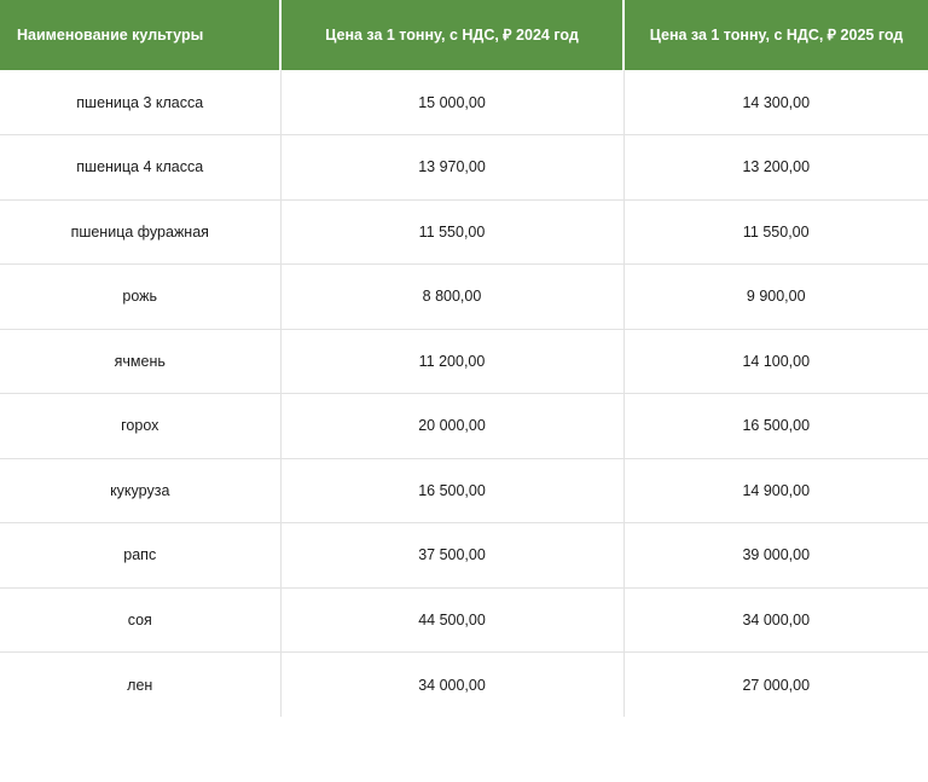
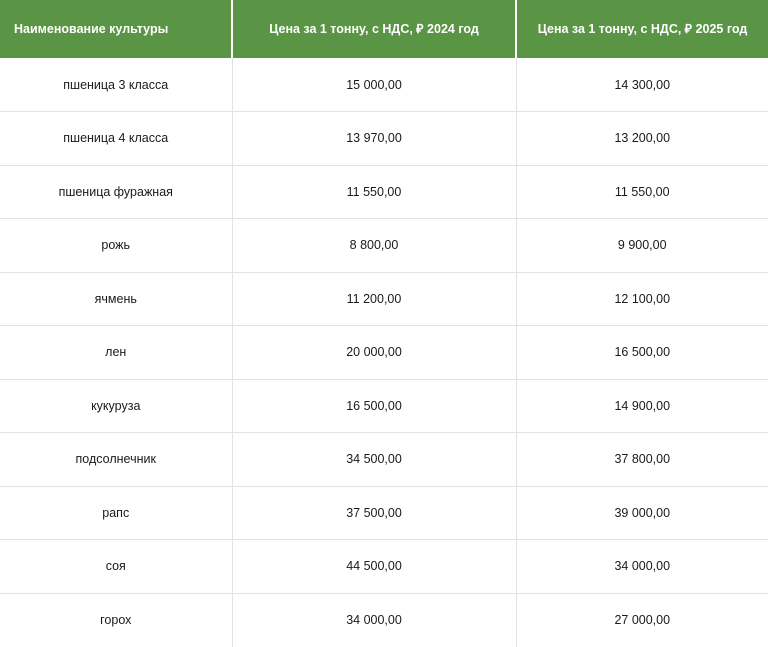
  Наименование культуры	Цена за 1 тонну, с НДС, ₽ 2024 год	Цена за 1 тонну, с НДС, ₽ 2025 год
  пшеница 3 класса	15 000,00	14 300,00
  пшеница 4 класса	13 970,00	13 200,00
  пшеница фуражная	11 550,00	11 550,00
  рожь	8 800,00	9 900,00
- ячмень	11 200,00	14 100,00
+ ячмень	11 200,00	12 100,00
- горох	20 000,00	16 500,00
+ лен	20 000,00	16 500,00
  кукуруза	16 500,00	14 900,00
+ подсолнечник	34 500,00	37 800,00
  рапс	37 500,00	39 000,00
  соя	44 500,00	34 000,00
- лен	34 000,00	27 000,00
+ горох	34 000,00	27 000,00
